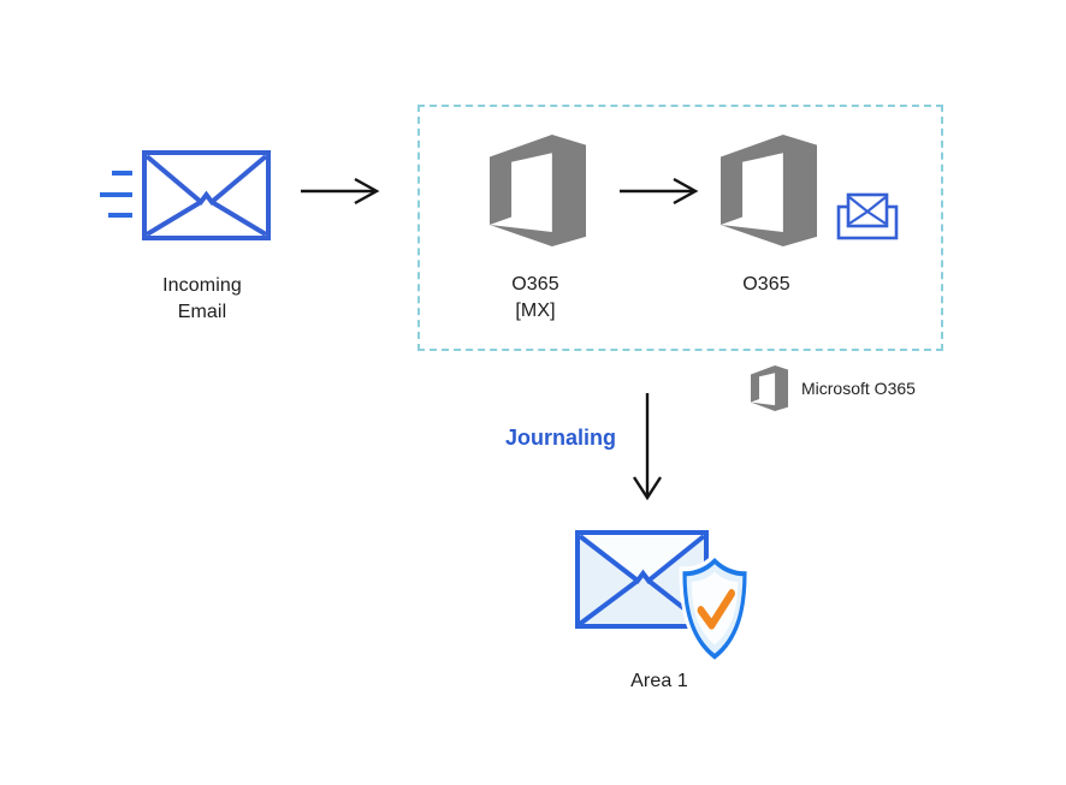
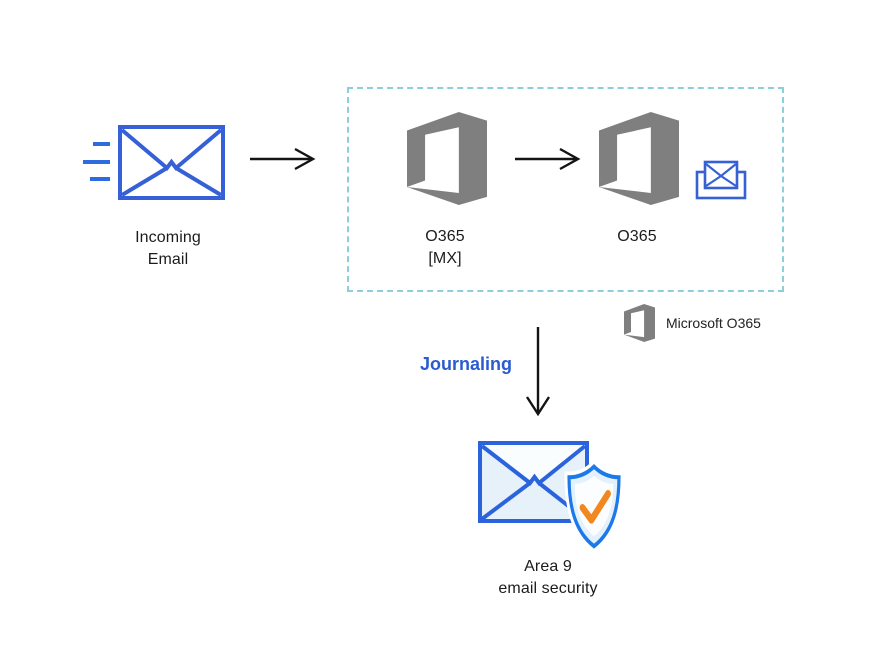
  Incoming
  Email
  O365
  [MX]
  O365
  Microsoft O365
  Journaling
- Area 1
+ Area 9
+ email security
